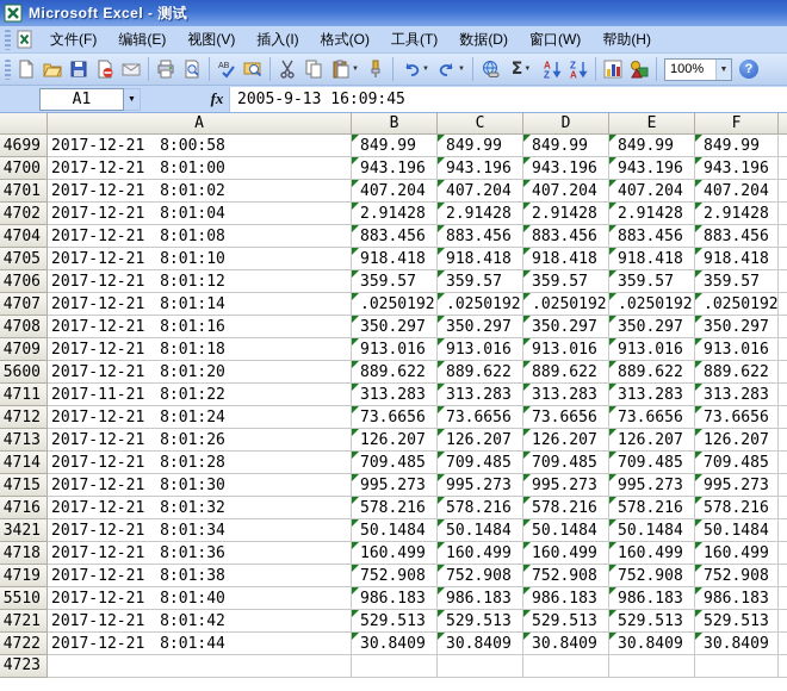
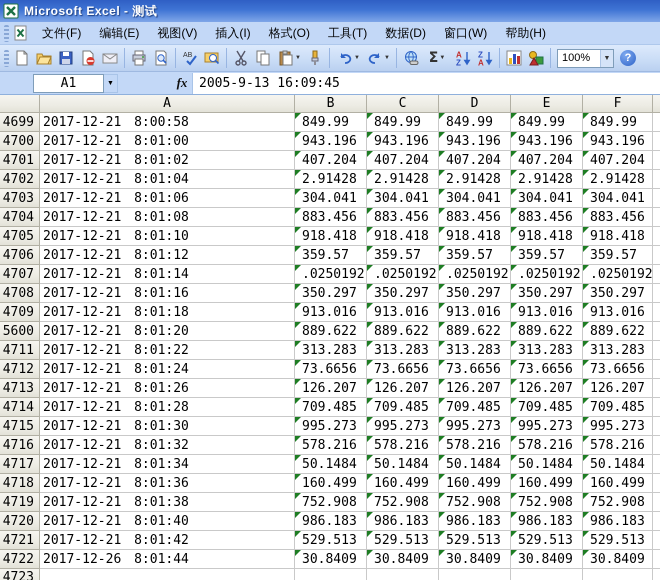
  Microsoft Excel - 测试
  文件(F)
  编辑(E)
  视图(V)
  插入(I)
  格式(O)
  工具(T)
  数据(D)
  窗口(W)
  帮助(H)
  Σ
  A
  Z
  Z
  A
  100%
  ?
  A1
  fx
  2005-9-13 16:09:45
  	A	B	C	D	E	F
  4699	2017-12-21 8:00:58	849.99	849.99	849.99	849.99	849.99
  4700	2017-12-21 8:01:00	943.196	943.196	943.196	943.196	943.196
  4701	2017-12-21 8:01:02	407.204	407.204	407.204	407.204	407.204
  4702	2017-12-21 8:01:04	2.91428	2.91428	2.91428	2.91428	2.91428
+ 4703	2017-12-21 8:01:06	304.041	304.041	304.041	304.041	304.041
  4704	2017-12-21 8:01:08	883.456	883.456	883.456	883.456	883.456
  4705	2017-12-21 8:01:10	918.418	918.418	918.418	918.418	918.418
  4706	2017-12-21 8:01:12	359.57	359.57	359.57	359.57	359.57
  4707	2017-12-21 8:01:14	.0250192	.0250192	.0250192	.0250192	.0250192
  4708	2017-12-21 8:01:16	350.297	350.297	350.297	350.297	350.297
  4709	2017-12-21 8:01:18	913.016	913.016	913.016	913.016	913.016
  5600	2017-12-21 8:01:20	889.622	889.622	889.622	889.622	889.622
- 4711	2017-11-21 8:01:22	313.283	313.283	313.283	313.283	313.283
+ 4711	2017-12-21 8:01:22	313.283	313.283	313.283	313.283	313.283
  4712	2017-12-21 8:01:24	73.6656	73.6656	73.6656	73.6656	73.6656
  4713	2017-12-21 8:01:26	126.207	126.207	126.207	126.207	126.207
  4714	2017-12-21 8:01:28	709.485	709.485	709.485	709.485	709.485
  4715	2017-12-21 8:01:30	995.273	995.273	995.273	995.273	995.273
  4716	2017-12-21 8:01:32	578.216	578.216	578.216	578.216	578.216
- 3421	2017-12-21 8:01:34	50.1484	50.1484	50.1484	50.1484	50.1484
+ 4717	2017-12-21 8:01:34	50.1484	50.1484	50.1484	50.1484	50.1484
  4718	2017-12-21 8:01:36	160.499	160.499	160.499	160.499	160.499
  4719	2017-12-21 8:01:38	752.908	752.908	752.908	752.908	752.908
- 5510	2017-12-21 8:01:40	986.183	986.183	986.183	986.183	986.183
+ 4720	2017-12-21 8:01:40	986.183	986.183	986.183	986.183	986.183
  4721	2017-12-21 8:01:42	529.513	529.513	529.513	529.513	529.513
- 4722	2017-12-21 8:01:44	30.8409	30.8409	30.8409	30.8409	30.8409
+ 4722	2017-12-26 8:01:44	30.8409	30.8409	30.8409	30.8409	30.8409
  4723
